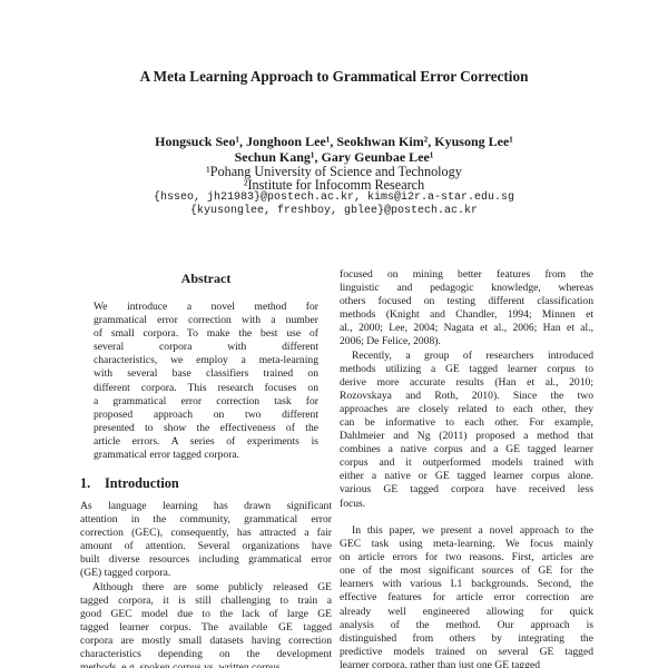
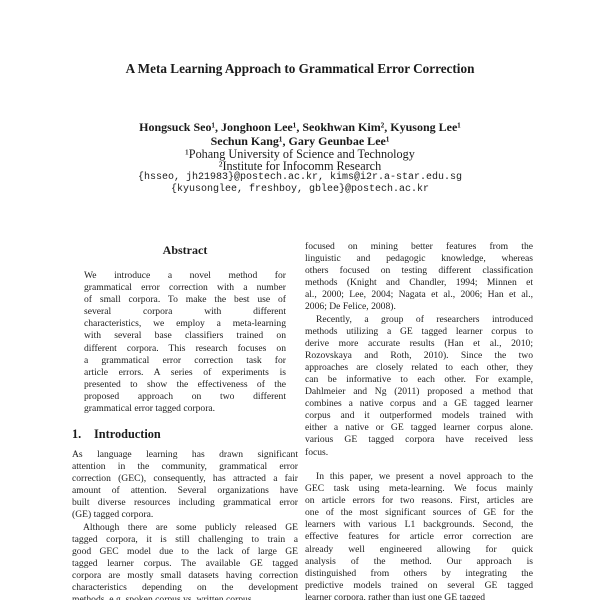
  A Meta Learning Approach to Grammatical Error Correction
  Hongsuck Seo¹, Jonghoon Lee¹, Seokhwan Kim², Kyusong Lee¹
  Sechun Kang¹, Gary Geunbae Lee¹
  ¹Pohang University of Science and Technology
  ²Institute for Infocomm Research
  {hsseo, jh21983}@postech.ac.kr, kims@i2r.a-star.edu.sg
  {kyusonglee, freshboy, gblee}@postech.ac.kr
  Abstract
  We introduce a novel method for
  grammatical error correction with a number
  of small corpora. To make the best use of
  several corpora with different
  characteristics, we employ a meta-learning
  with several base classifiers trained on
  different corpora. This research focuses on
  a grammatical error correction task for
- proposed approach on two different
+ article errors. A series of experiments is
  presented to show the effectiveness of the
- article errors. A series of experiments is
+ proposed approach on two different
  grammatical error tagged corpora.
  1. Introduction
  As language learning has drawn significant
  attention in the community, grammatical error
  correction (GEC), consequently, has attracted a fair
  amount of attention. Several organizations have
  built diverse resources including grammatical error
  (GE) tagged corpora.
  Although there are some publicly released GE
  tagged corpora, it is still challenging to train a
  good GEC model due to the lack of large GE
  tagged learner corpus. The available GE tagged
  corpora are mostly small datasets having correction
  characteristics depending on the development
  focused on mining better features from the
  linguistic and pedagogic knowledge, whereas
  others focused on testing different classification
  methods (Knight and Chandler, 1994; Minnen et
  al., 2000; Lee, 2004; Nagata et al., 2006; Han et al.,
  2006; De Felice, 2008).
  Recently, a group of researchers introduced
  methods utilizing a GE tagged learner corpus to
  derive more accurate results (Han et al., 2010;
  Rozovskaya and Roth, 2010). Since the two
  approaches are closely related to each other, they
  can be informative to each other. For example,
  Dahlmeier and Ng (2011) proposed a method that
  combines a native corpus and a GE tagged learner
  corpus and it outperformed models trained with
  either a native or GE tagged learner corpus alone.
  various GE tagged corpora have received less
  focus.
  In this paper, we present a novel approach to the
  GEC task using meta-learning. We focus mainly
  on article errors for two reasons. First, articles are
  one of the most significant sources of GE for the
  learners with various L1 backgrounds. Second, the
  effective features for article error correction are
  already well engineered allowing for quick
  analysis of the method. Our approach is
  distinguished from others by integrating the
  predictive models trained on several GE tagged
  learner corpora, rather than just one GE tagged
